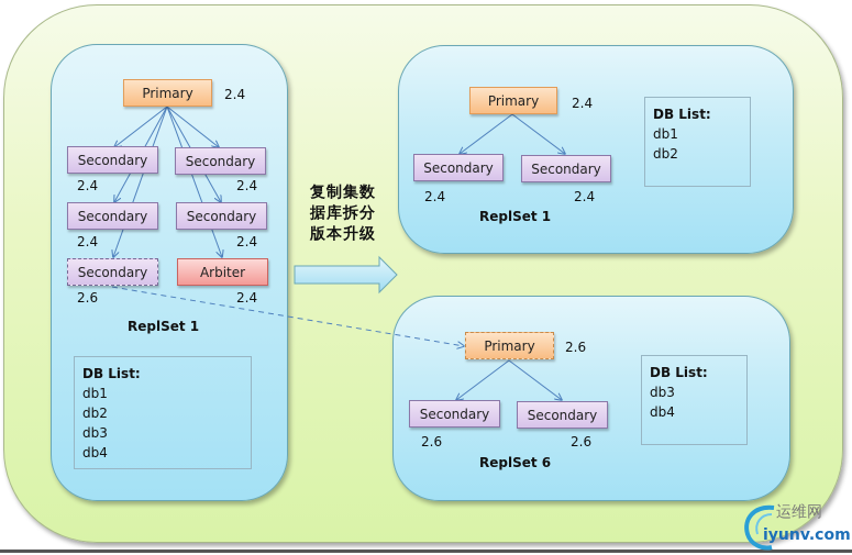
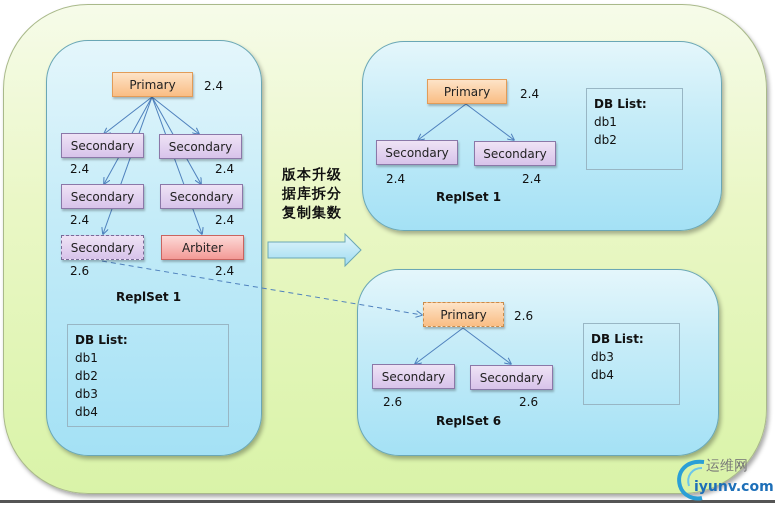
  Primary
  2.4
  Secondary
  2.4
  Secondary
  2.4
  Secondary
  2.4
  Secondary
  2.4
  Secondary
  2.6
  Arbiter
  2.4
  ReplSet 1
  DB List:
  db1
  db2
  db3
  db4
- 复制集数
+ 版本升级
  据库拆分
- 版本升级
+ 复制集数
  Primary
  2.4
  Secondary
  2.4
  Secondary
  2.4
  ReplSet 1
  DB List:
  db1
  db2
  Primary
  2.6
  Secondary
  2.6
  Secondary
  2.6
  ReplSet 6
  DB List:
  db3
  db4
  运维网
  iyunv.com
